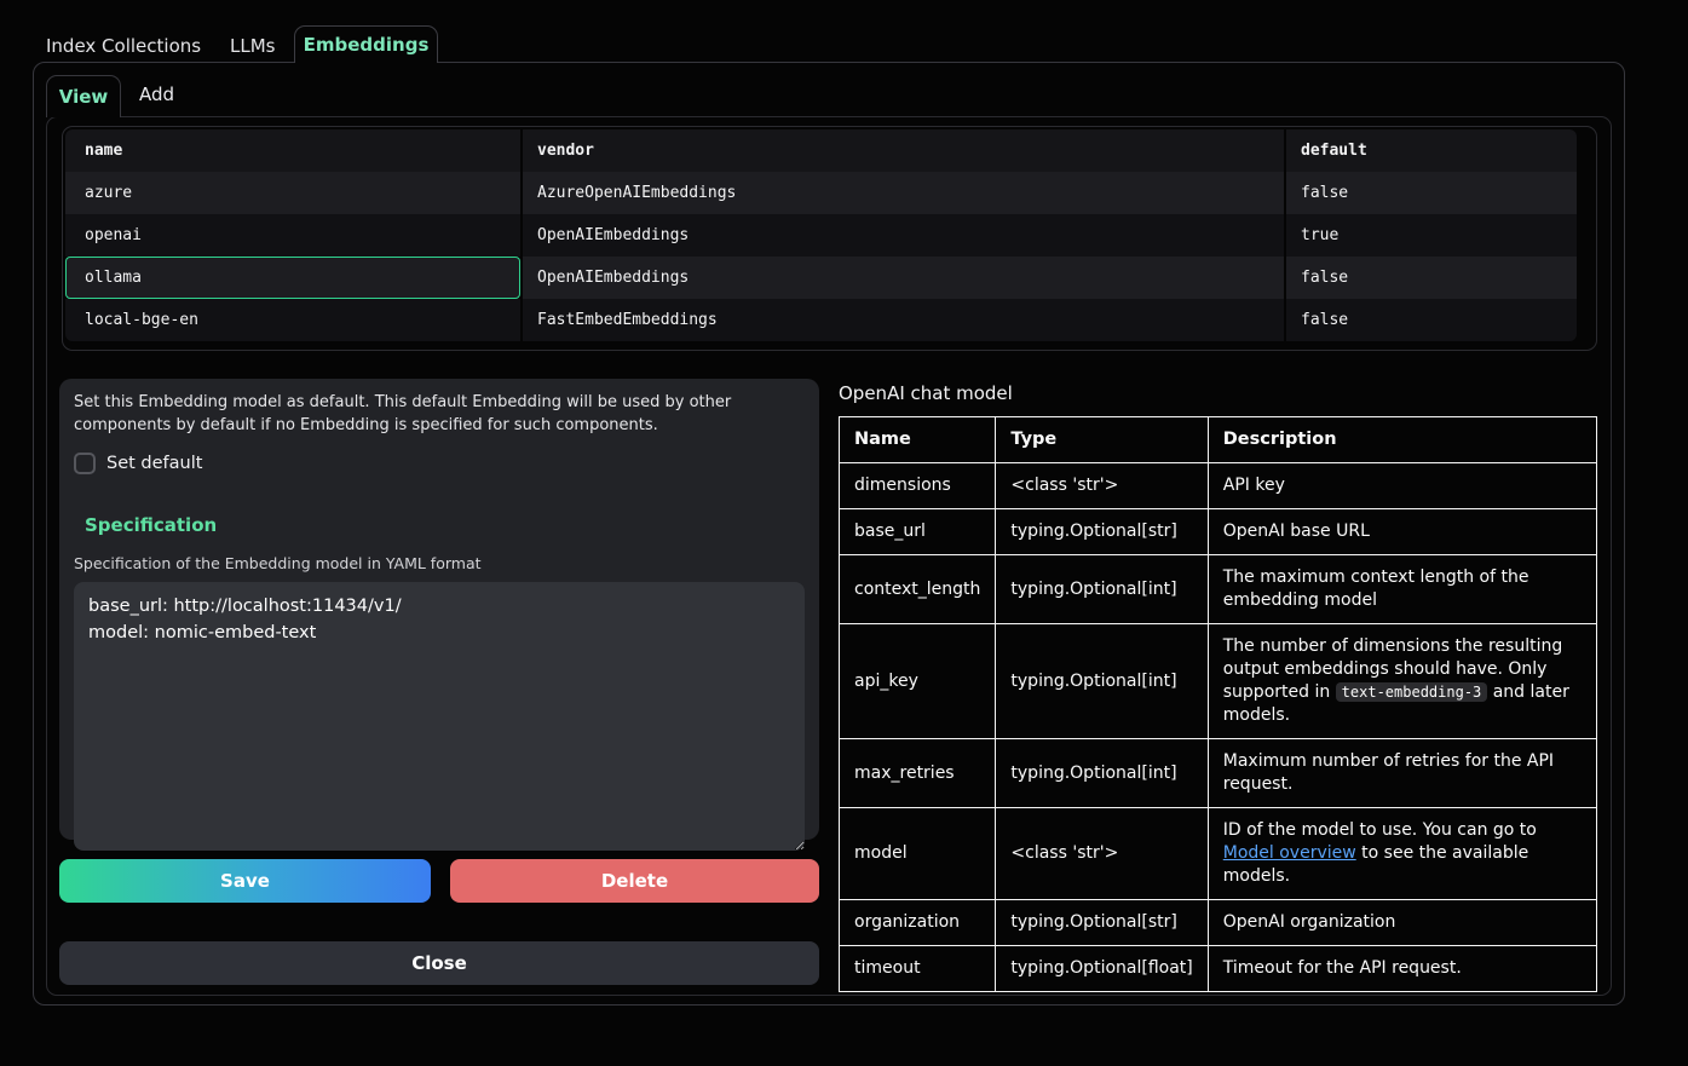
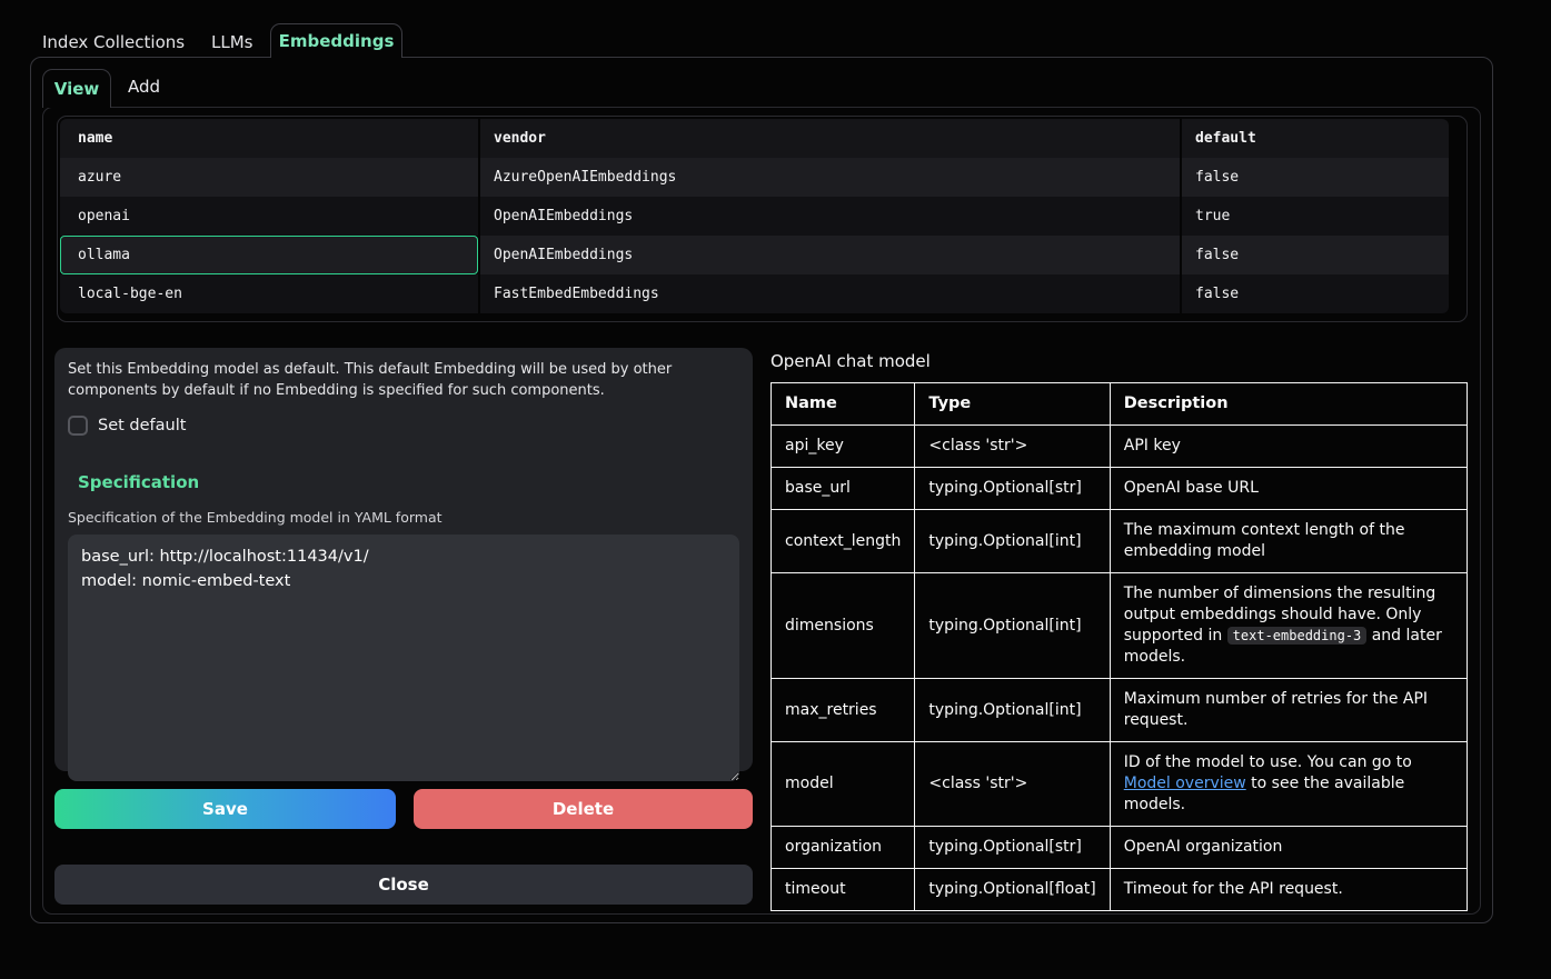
  Index Collections
  LLMs
  Embeddings
  View
  Add
  name
  azure
  openai
  ollama
  local-bge-en
  vendor
  AzureOpenAIEmbeddings
  OpenAIEmbeddings
  OpenAIEmbeddings
  FastEmbedEmbeddings
  default
  false
  true
  false
  false
  Set this Embedding model as default. This default Embedding will be used by other components by default if no Embedding is specified for such components.
  Set default
  Specification
  Specification of the Embedding model in YAML format
  base_url: http://localhost:11434/v1/
  model: nomic-embed-text
  Save
  Delete
  Close
  OpenAI chat model
  Name	Type	Description
- dimensions	<class 'str'>	API key
+ api_key	<class 'str'>	API key
  base_url	typing.Optional[str]	OpenAI base URL
  context_length	typing.Optional[int]	The maximum context length of the embedding model
- api_key	typing.Optional[int]	The number of dimensions the resulting output embeddings should have. Only supported in text-embedding-3 and later models.
+ dimensions	typing.Optional[int]	The number of dimensions the resulting output embeddings should have. Only supported in text-embedding-3 and later models.
  max_retries	typing.Optional[int]	Maximum number of retries for the API request.
  model	<class 'str'>	ID of the model to use. You can go to Model overview to see the available models.
  organization	typing.Optional[str]	OpenAI organization
  timeout	typing.Optional[float]	Timeout for the API request.
